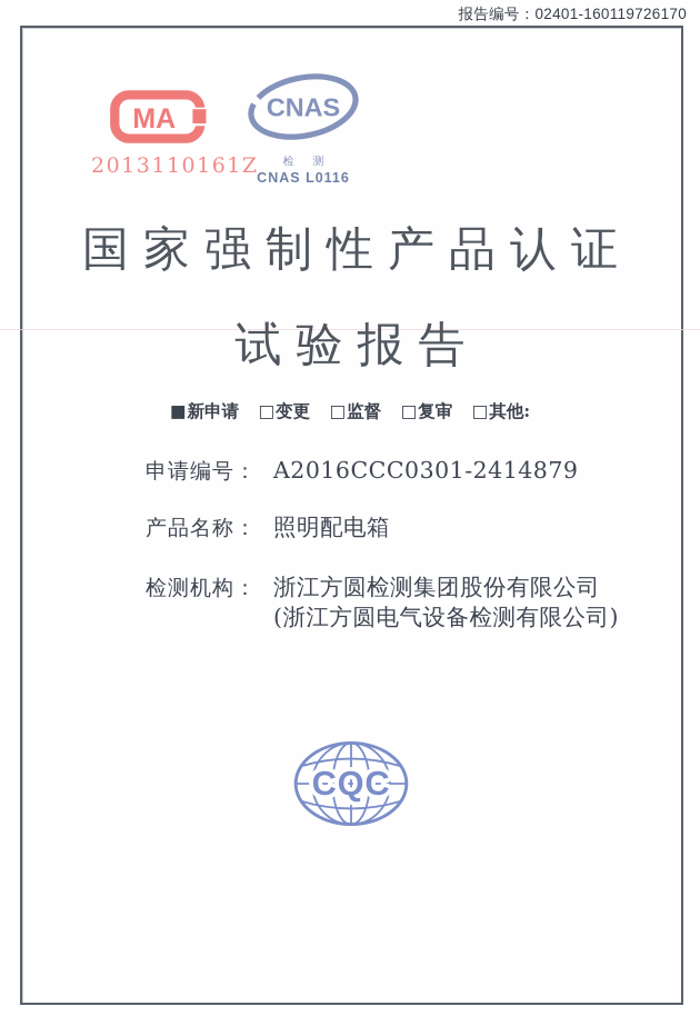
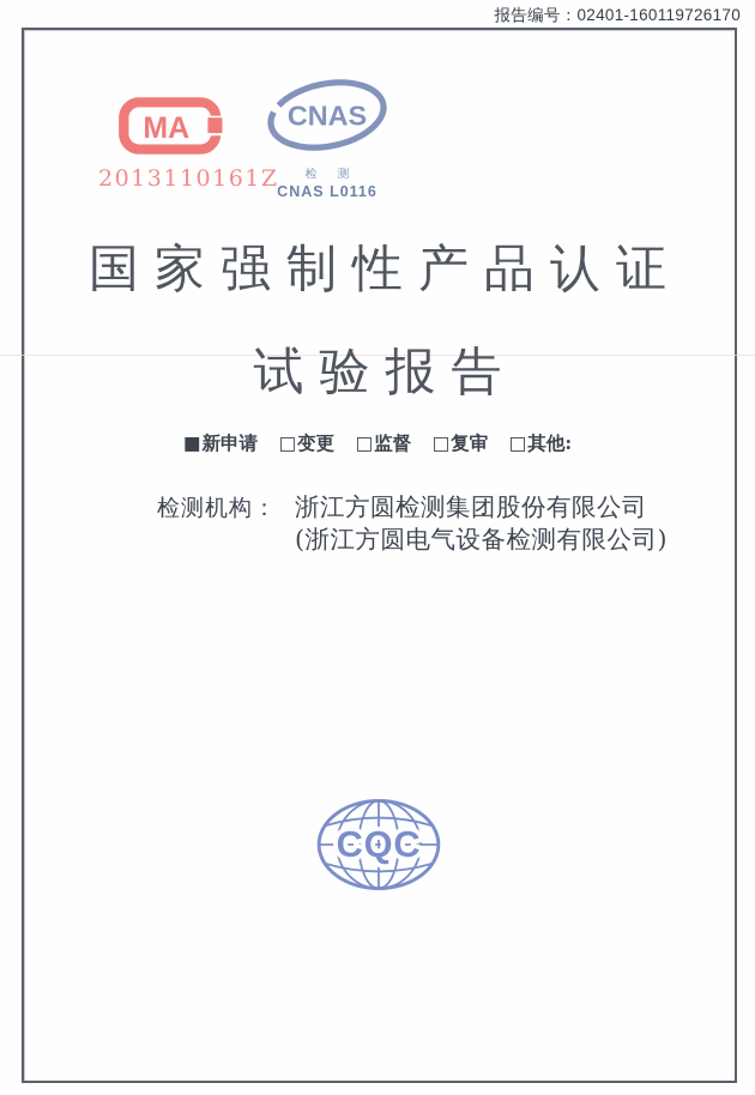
  报告编号：02401-160119726170
  MA
  2013110161
  CNAS
  检 测
  CNAS L0116
  国家强制性产品认证
  试验报告
  ■新申请 □变更 □监督 □复审 □其他:
- 申请编号：
- A2016CCC0301-2414879
- 产品名称：
- 照明配电箱
  检测机构：
  浙江方圆检测集团股份有限公司
  (浙江方圆电气设备检测有限公司)
  CQC
